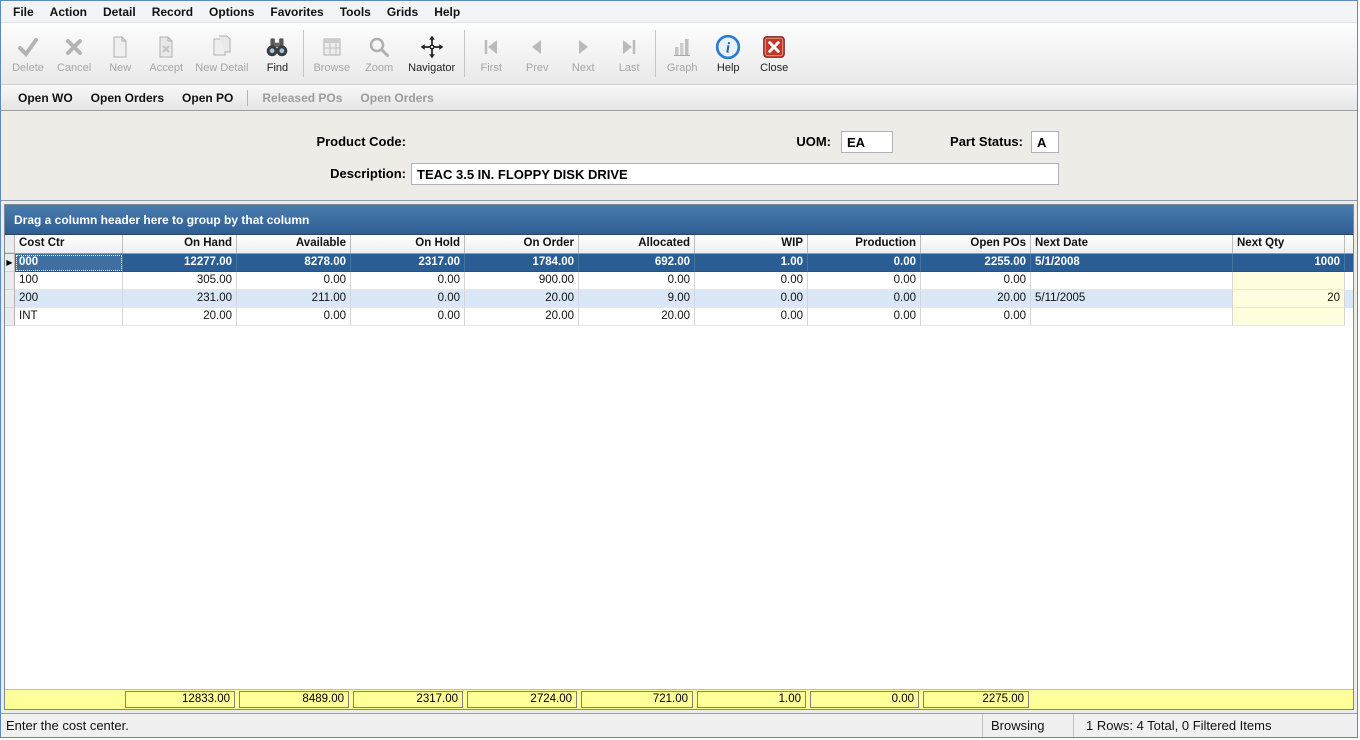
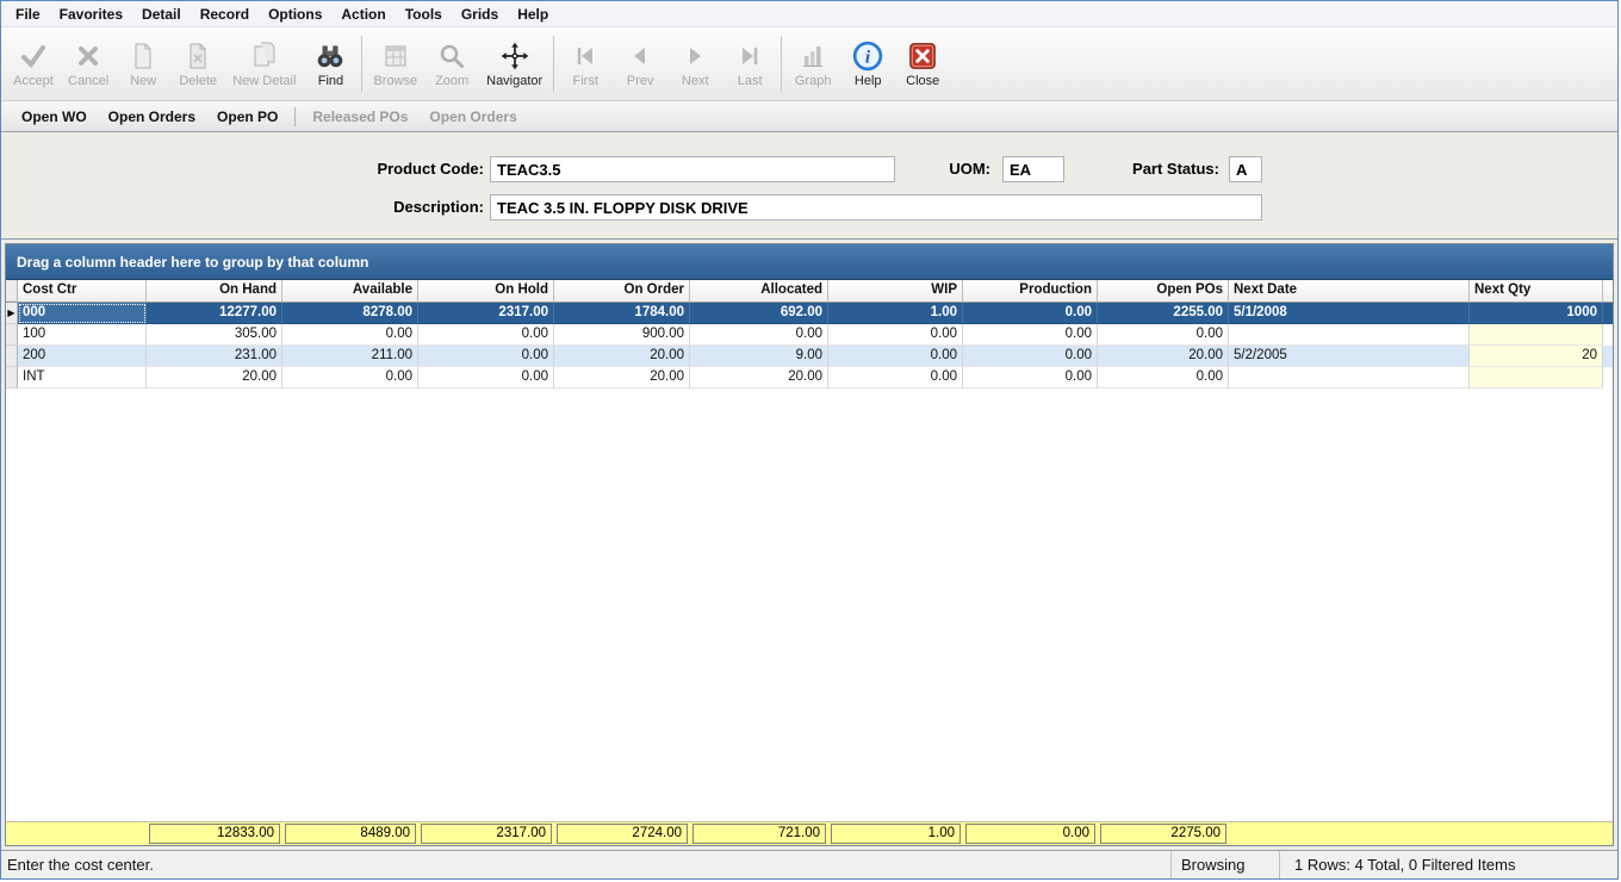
  File
- Action
+ Favorites
  Detail
  Record
  Options
- Favorites
+ Action
  Tools
  Grids
  Help
- Delete
+ Accept
  Cancel
  New
- Accept
+ Delete
  New Detail
  Find
  Browse
  Zoom
  Navigator
  First
  Prev
  Next
  Last
  Graph
  i
  Help
  Close
  Open WO
  Open Orders
  Open PO
  Released POs
  Open Orders
  Product Code:
+ TEAC3.5
  UOM:
  EA
  Part Status:
  A
  Description:
  TEAC 3.5 IN. FLOPPY DISK DRIVE
  Drag a column header here to group by that column
  Cost Ctr
  On Hand
  Available
  On Hold
  On Order
  Allocated
  WIP
  Production
  Open POs
  Next Date
  Next Qty
  ▶
  000
  12277.00
  8278.00
  2317.00
  1784.00
  692.00
  1.00
  0.00
  2255.00
  5/1/2008
  1000
  100
  305.00
  0.00
  0.00
  900.00
  0.00
  0.00
  0.00
  0.00
  200
  231.00
  211.00
  0.00
  20.00
  9.00
  0.00
  0.00
  20.00
- 5/11/2005
+ 5/2/2005
  20
  INT
  20.00
  0.00
  0.00
  20.00
  20.00
  0.00
  0.00
  0.00
  12833.00
  8489.00
  2317.00
  2724.00
  721.00
  1.00
  0.00
  2275.00
  Enter the cost center.
  Browsing
  1 Rows: 4 Total, 0 Filtered Items
